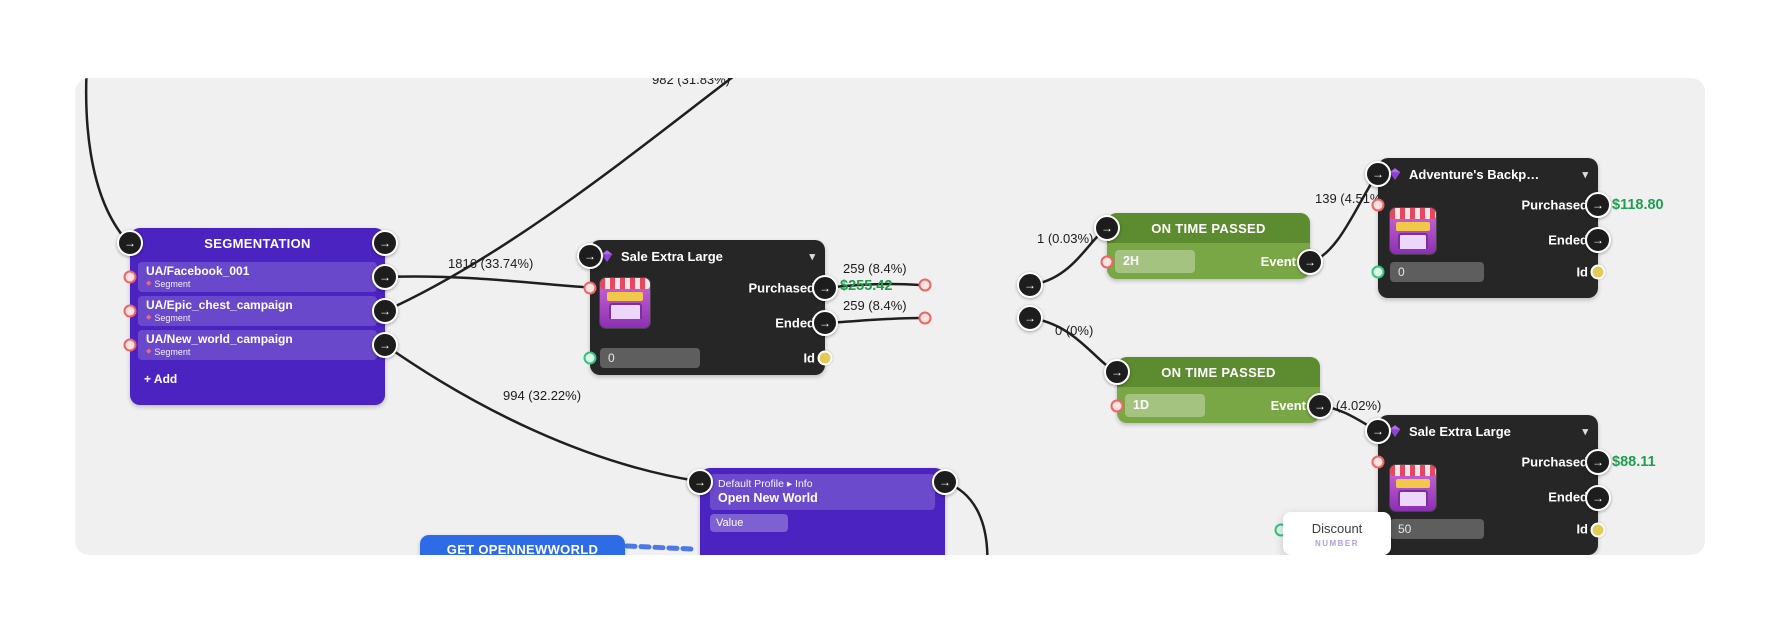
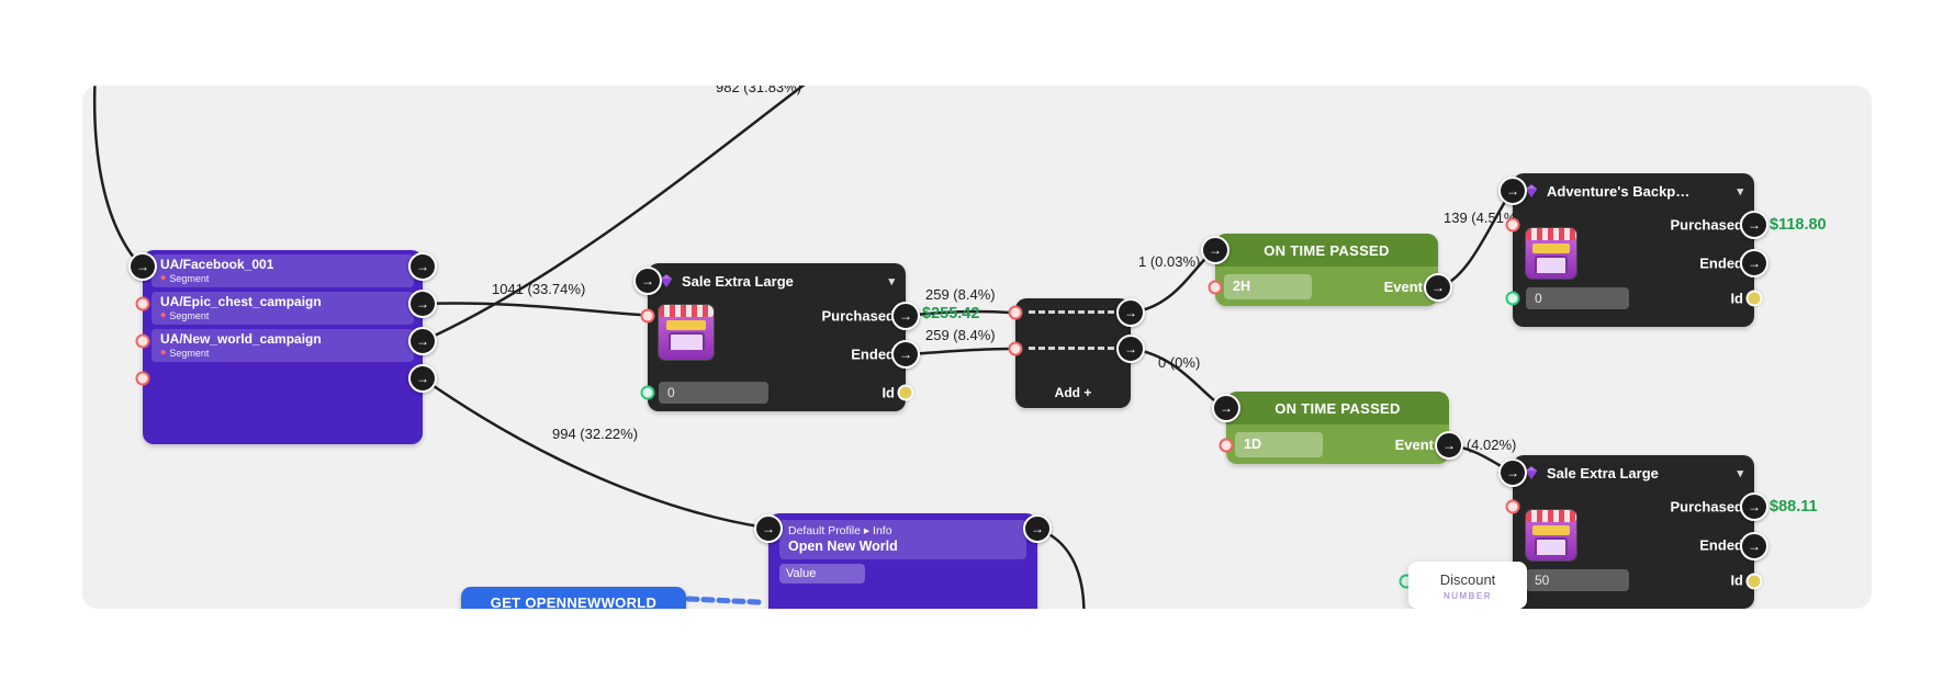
  982 (31.83%)
- 1816 (33.74%)
+ 1041 (33.74%)
  994 (32.22%)
  259 (8.4%)
  259 (8.4%)
  1 (0.03%)
  0 (0%)
  139 (4.51
  (4.02%)
  $255.42
  $118.80
  $88.11
- SEGMENTATION
  UA/Facebook_001
  Segment
  UA/Epic_chest_campaign
  Segment
  UA/New_world_campaign
  Segment
- + Add
  Sale Extra Large
  ▾
  Purchase
  Ende
  0
  Id
+ Add +
  ON TIME PASSED
  2H
  Event
  ON TIME PASSED
  1D
  Event
  Adventure's Backp…
  ▾
  Purchase
  Ende
  0
  Id
  Sale Extra Large
  ▾
  Purchase
  Ende
  50
  Id
  Default Profile ▸ Info
  Open New World
  Value
  GET OPENNEWWORLD
  Discount
  NUMBER
  →
  →
  →
  →
  →
  →
  →
  →
  →
  →
  →
  →
  →
  →
  →
  →
  →
  →
  →
  →
  →
  →
